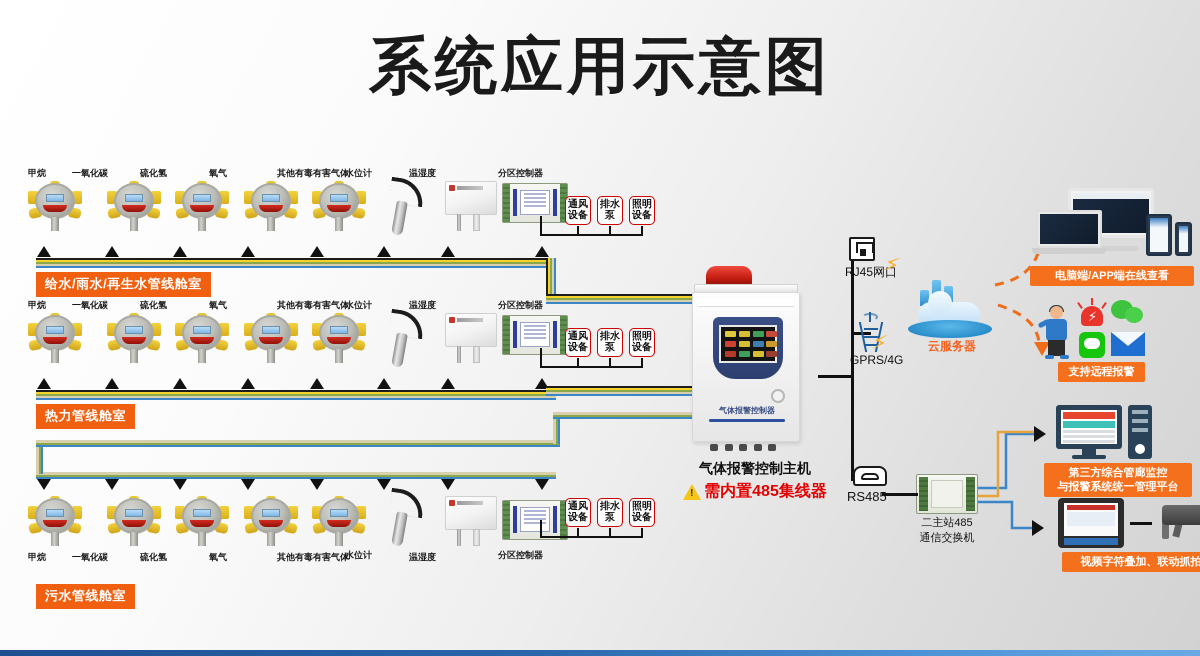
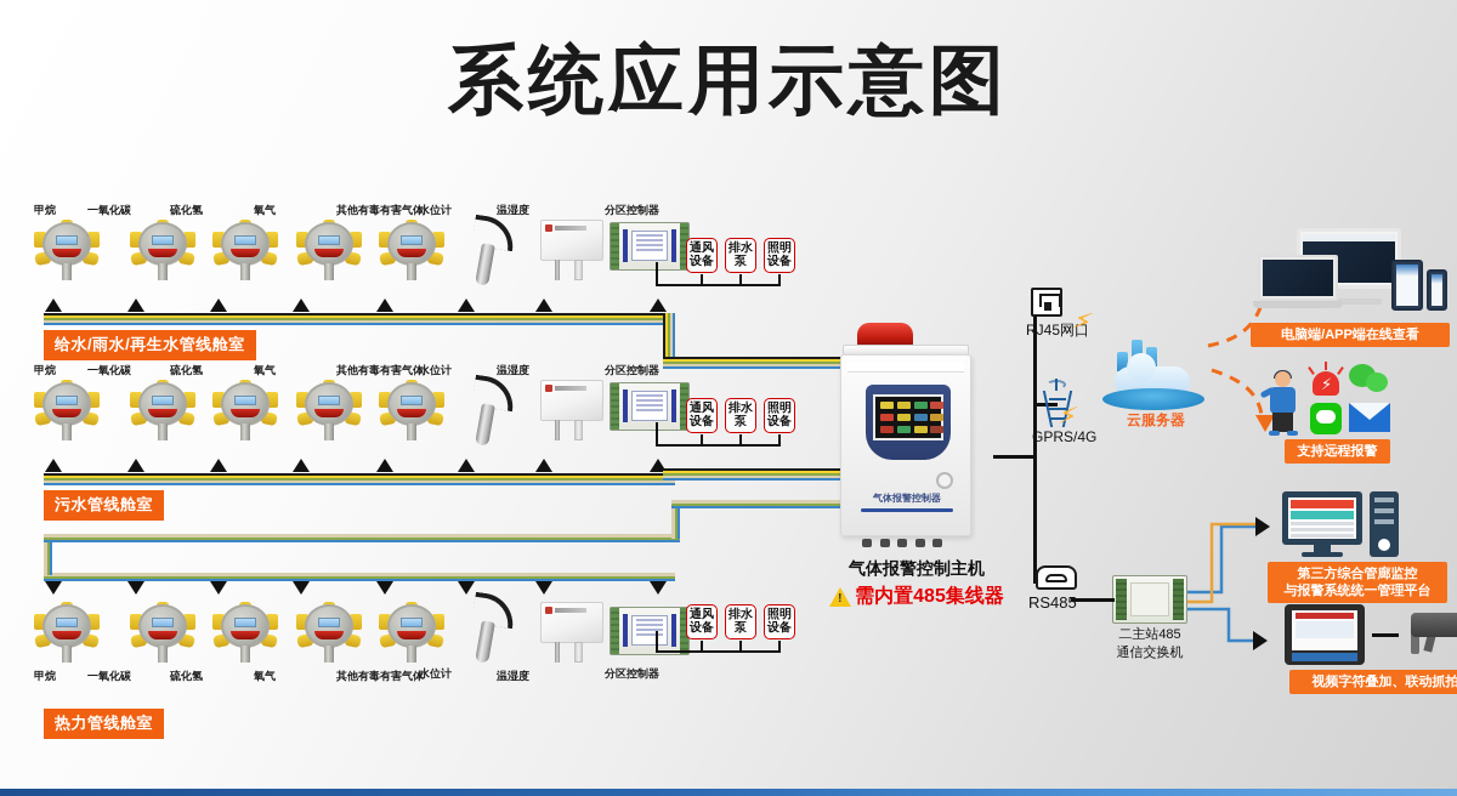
  系统应用示意图
  甲烷
  一氧化碳
  硫化氢
  氧气
  其他有毒有害气体
  水位计
  温湿度
  分区控制器
  通风设备
  排水泵
  照明设备
  给水/雨水/再生水管线舱室
  甲烷
  一氧化碳
  硫化氢
  氧气
  其他有毒有害气体
  水位计
  温湿度
  分区控制器
  通风设备
  排水泵
  照明设备
- 热力管线舱室
+ 污水管线舱室
  甲烷
  一氧化碳
  硫化氢
  氧气
  其他有毒有害气体
  水位计
  温湿度
  分区控制器
  通风设备
  排水泵
  照明设备
- 污水管线舱室
+ 热力管线舱室
  气体报警控制器
  气体报警控制主机
  需内置485集线器
  RJ45网口
  GPRS/4G
  RS485
  云服务器
  电脑端/APP端在线查看
  ⚡
  支持远程报警
  二主站485
  通信交换机
  第三方综合管廊监控
  与报警系统统一管理平台
  视频字符叠加、联动抓拍
